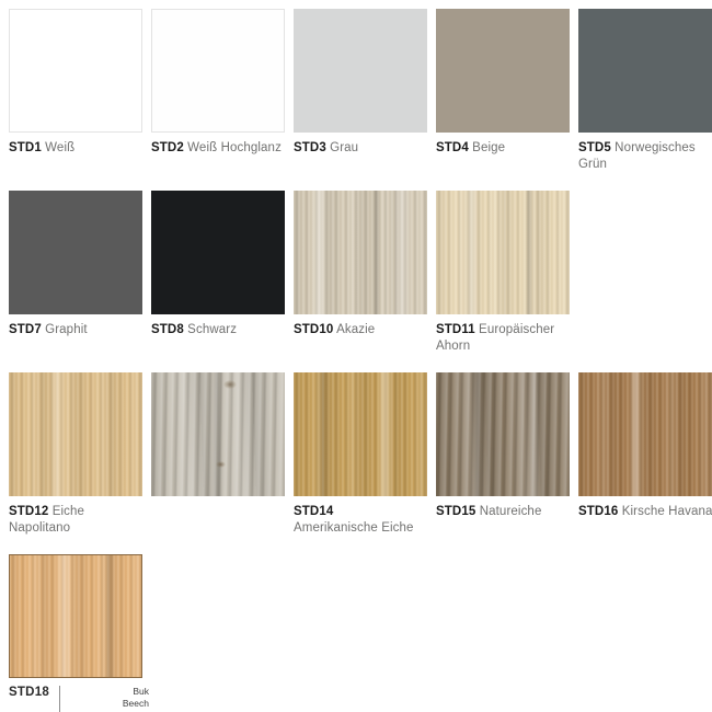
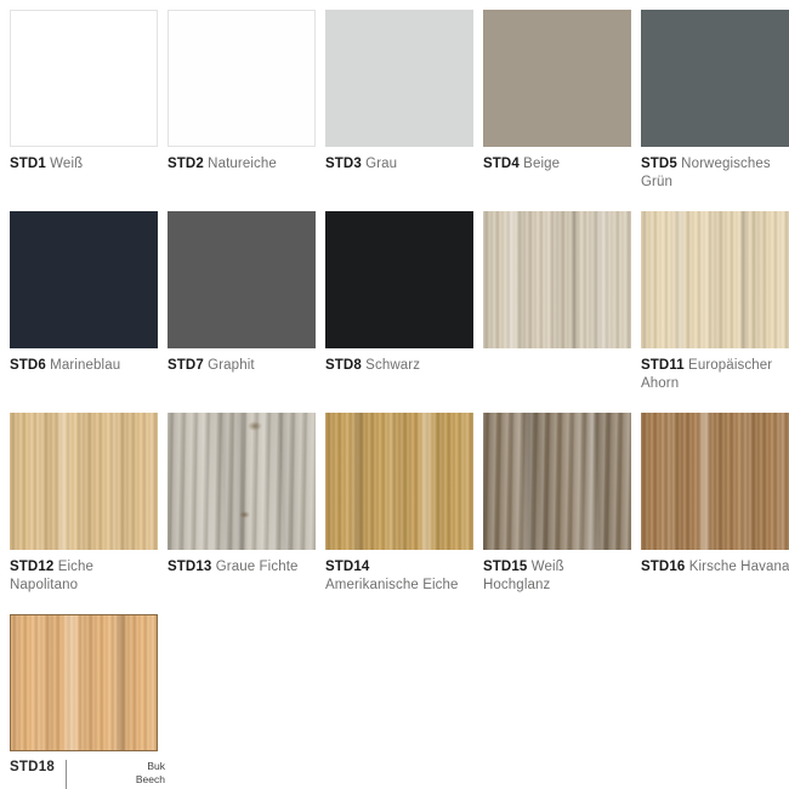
  STD1 Weiß
- STD2 Weiß Hochglanz
+ STD2 Natureiche
  STD3 Grau
  STD4 Beige
  STD5 Norwegisches Grün
+ STD6 Marineblau
  STD7 Graphit
  STD8 Schwarz
- STD10 Akazie
  STD11 Europäischer Ahorn
  STD12 Eiche Napolitano
+ STD13 Graue Fichte
  STD14
  Amerikanische Eiche
- STD15 Natureiche
+ STD15 Weiß Hochglanz
  STD16 Kirsche Havana
  STD18
  Buk
  Beech
